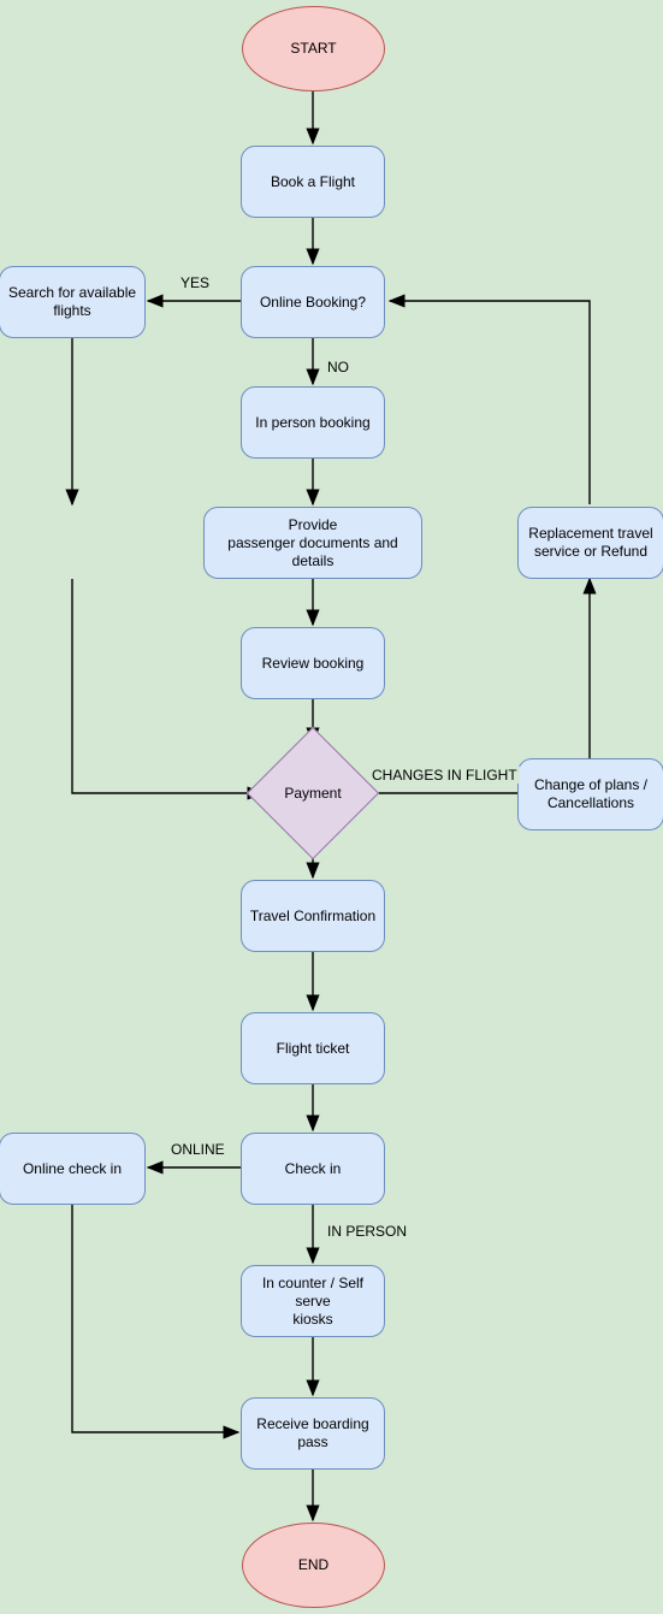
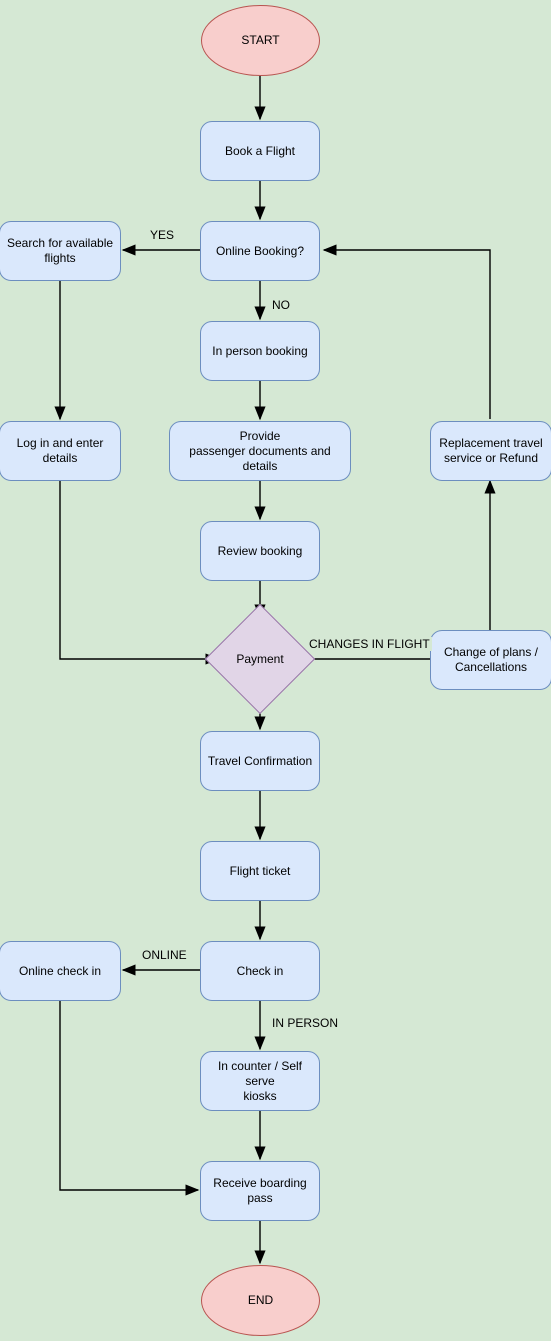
  START
  Book a Flight
  Online Booking?
  Search for available
  flights
  In person booking
+ Log in and enter
+ details
  Provide
  passenger documents and details
  Replacement travel
  service or Refund
  Review booking
  Payment
  Change of plans /
  Cancellations
  Travel Confirmation
  Flight ticket
  Check in
  Online check in
  In counter / Self serve
  kiosks
  Receive boarding
  pass
  END
  YES
  NO
  CHANGES IN FLIGHT
  ONLINE
  IN PERSON
